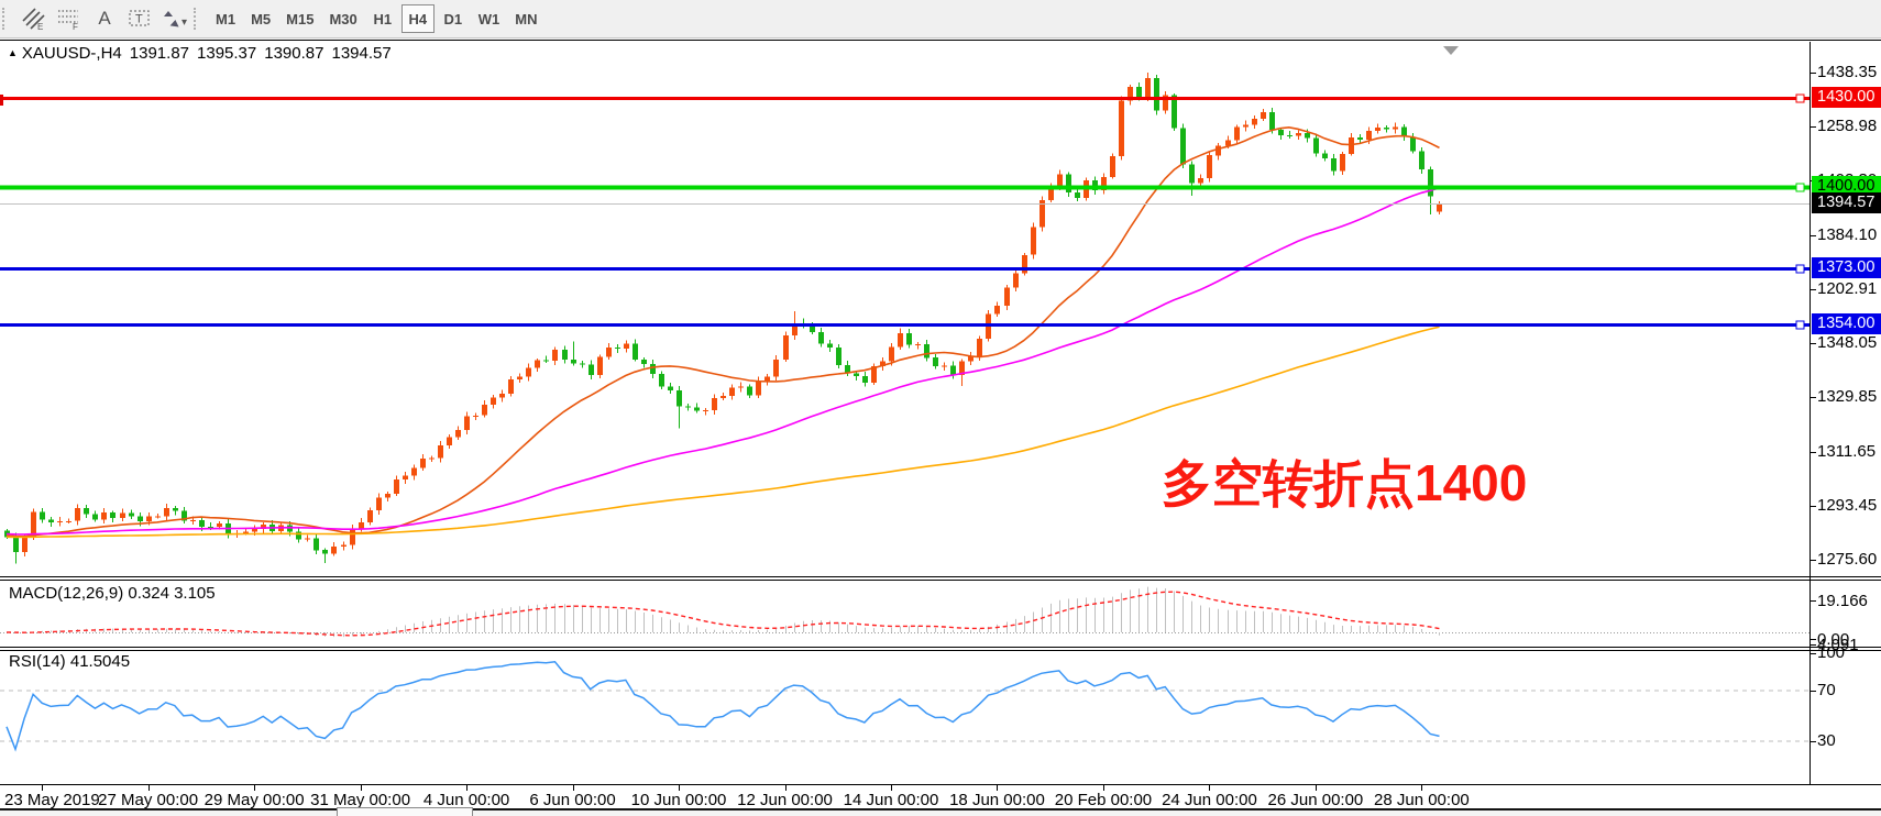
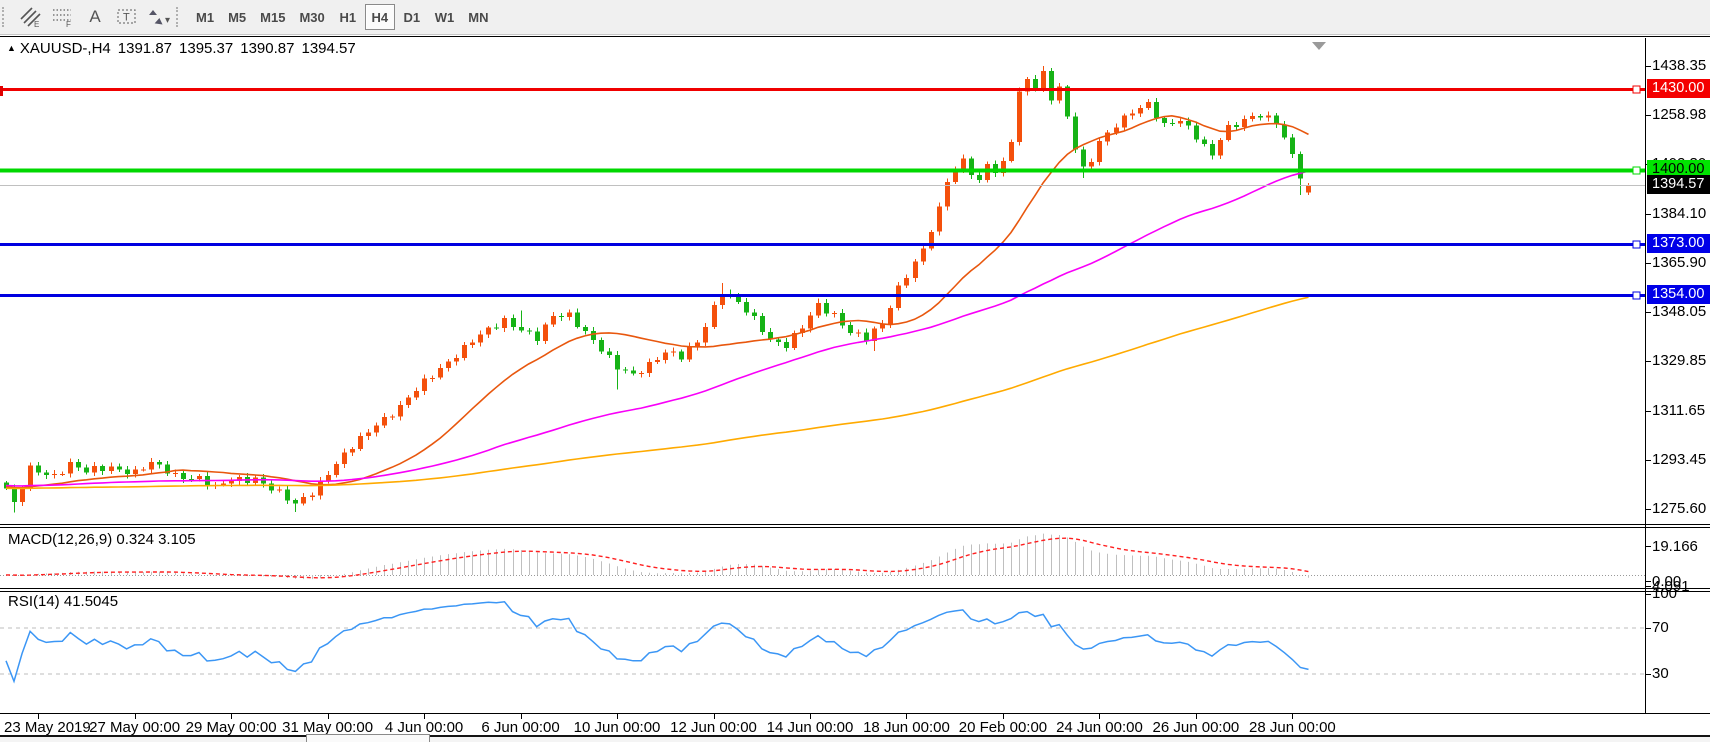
  E
  F
  A
  T
  ▾
  M1
  M5
  M15
  M30
  H1
  H4
  D1
  W1
  MN
  ▲ XAUUSD-,H4 1391.87 1395.37 1390.87 1394.57
  MACD(12,26,9) 0.324 3.105
  RSI(14) 41.5045
- 多空转折点1400
  1438.35
  1258.98
  1384.10
- 1202.91
+ 1365.90
  1348.05
  1329.85
  1311.65
  1293.45
  1275.60
  1430.00
  1400.00
  1394.57
  1373.00
  1354.00
  19.166
  0.00
  4.091
  100
  70
  30
  23 May 2019
  27 May 00:00
  29 May 00:00
  31 May 00:00
  4 Jun 00:00
  6 Jun 00:00
  10 Jun 00:00
  12 Jun 00:00
  14 Jun 00:00
  18 Jun 00:00
  20 Feb 00:00
  24 Jun 00:00
  26 Jun 00:00
  28 Jun 00:00
